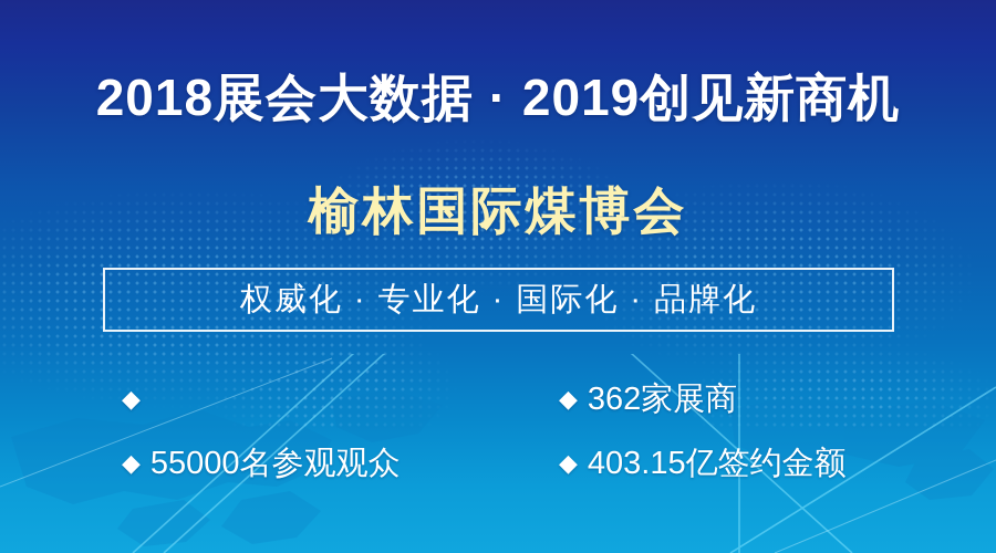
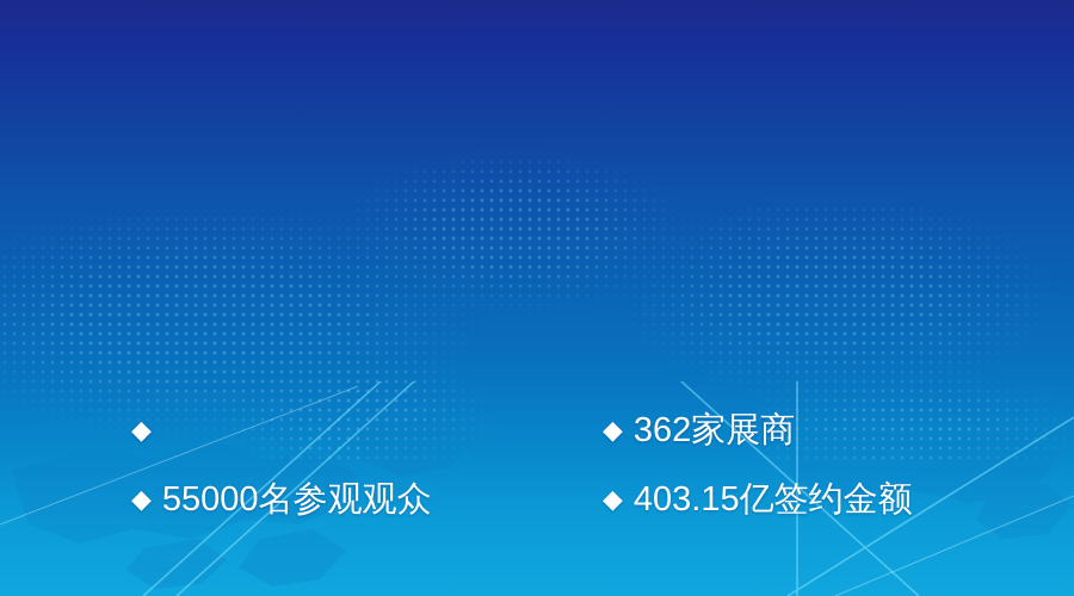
- 2018展会大数据 · 2019创见新商机
- 榆林国际煤博会
- 权威化 · 专业化 · 国际化 · 品牌化
  ◆
  ◆
  362家展商
  ◆
  55000名参观观众
  ◆
  403.15亿签约金额
